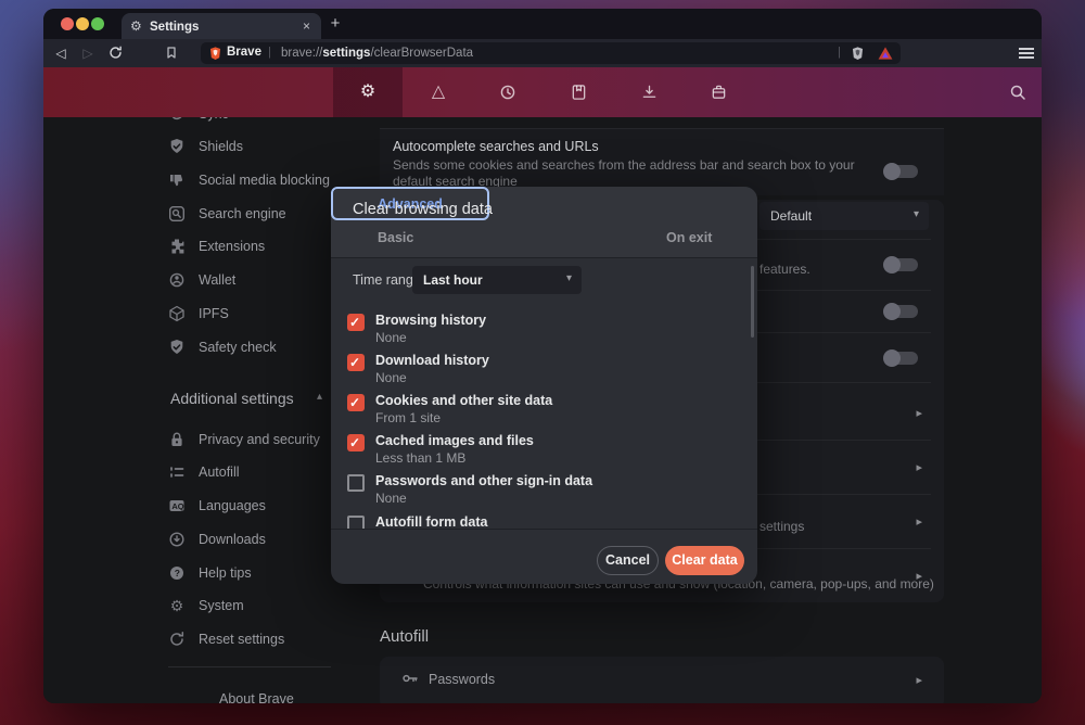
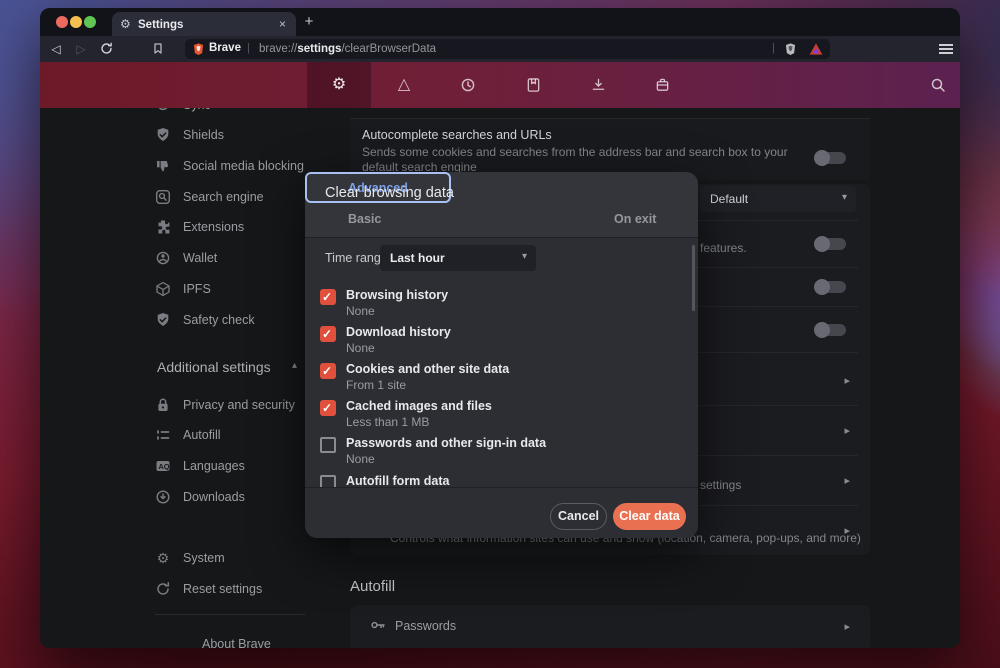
  ⚙
  Settings
  ×
  +
  ◁
  ▷
  Brave
  |
  brave://settings/clearBrowserData
  |
  ⚙
  △
  Shields
  Social media blocking
  Search engine
  Extensions
  Wallet
  IPFS
  Safety check
  Additional settings
  ▴
  Privacy and security
  Autofill
  AQ
  Languages
  Downloads
- ?
- Help tips
  ⚙
  System
  Reset settings
  About Brave
  Autocomplete searches and URLs
  Sends some cookies and searches from the address bar and search box to your default search engine
  Default
  ▾
  features.
  ▸
  ▸
  ▸
  ▸
  settings
  Controls what information sites can use and show (location, camera, pop-ups, and more)
  Autofill
  Passwords
  ▸
  Clear browsing data
  Basic
  Advanced
  On exit
  Time rang
  Last hour
  ▾
  ✓
  Browsing history
  None
  ✓
  Download history
  None
  ✓
  Cookies and other site data
  From 1 site
  ✓
  Cached images and files
  Less than 1 MB
  Passwords and other sign-in data
  None
  Autofill form data
  Cancel
  Clear data
